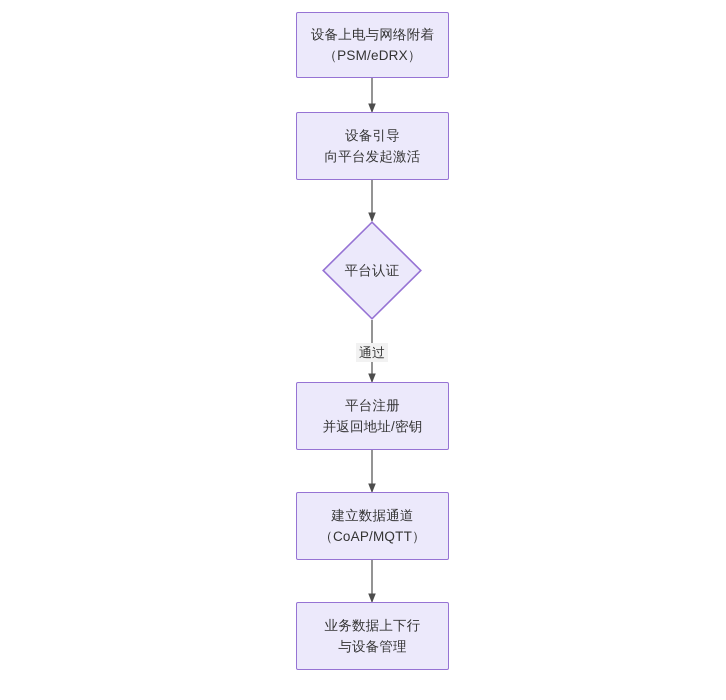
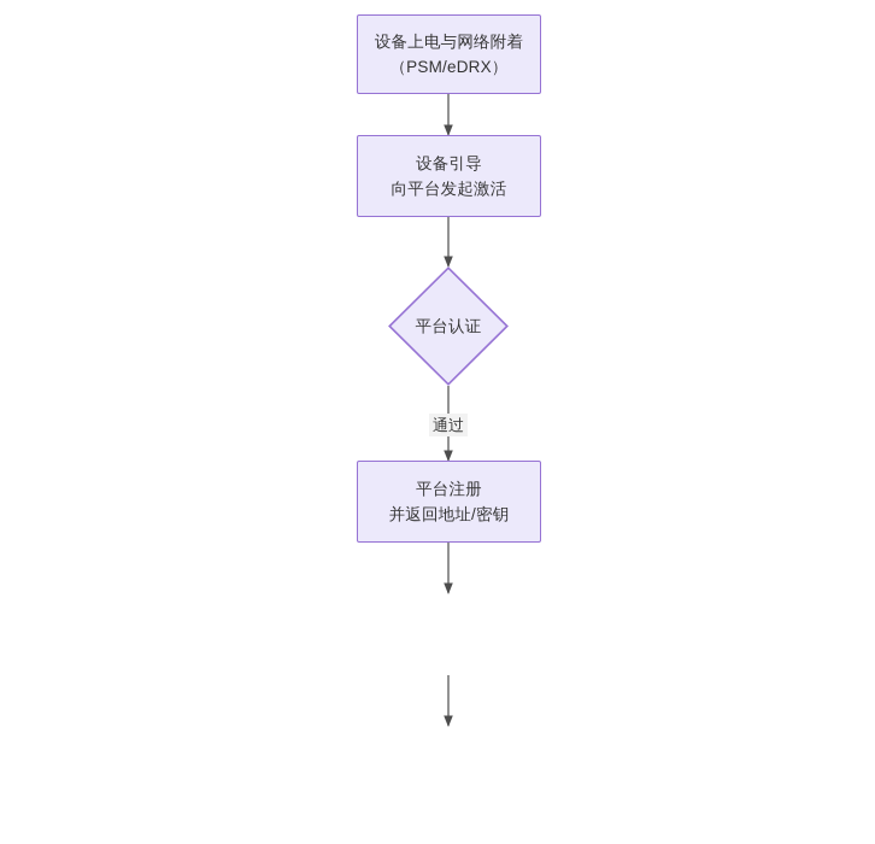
  设备上电与网络附着
  （PSM/eDRX）
  设备引导
  向平台发起激活
  平台认证
  平台注册
  并返回地址/密钥
- 建立数据通道
- （CoAP/MQTT）
- 业务数据上下行
- 与设备管理
  通过
